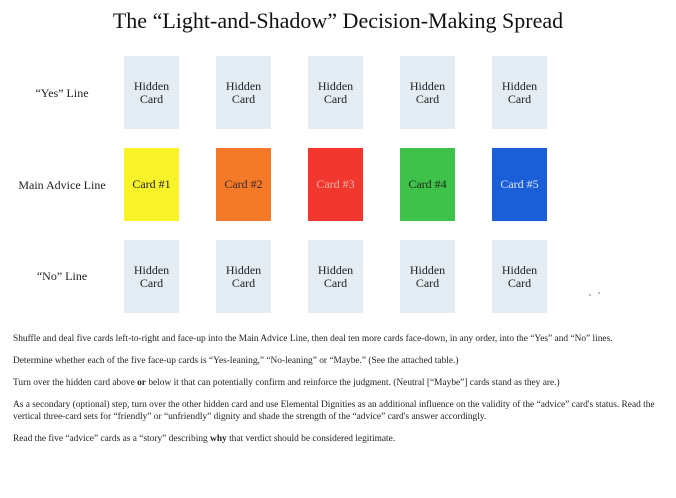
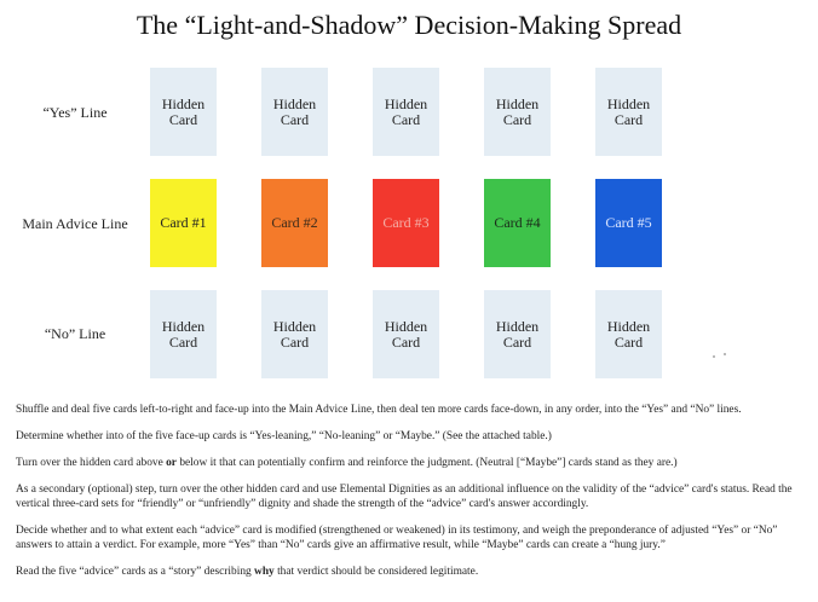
  The “Light-and-Shadow” Decision-Making Spread
  “Yes” Line
  Main Advice Line
  “No” Line
  Hidden
  Card
  Hidden
  Card
  Hidden
  Card
  Hidden
  Card
  Hidden
  Card
  Card #1
  Card #2
  Card #3
  Card #4
  Card #5
  Hidden
  Card
  Hidden
  Card
  Hidden
  Card
  Hidden
  Card
  Hidden
  Card
  Shuffle and deal five cards left-to-right and face-up into the Main Advice Line, then deal ten more cards face-down, in any order, into the “Yes” and “No” lines.
- Determine whether each of the five face-up cards is “Yes-leaning,” “No-leaning” or “Maybe.” (See the attached table.)
+ Determine whether into of the five face-up cards is “Yes-leaning,” “No-leaning” or “Maybe.” (See the attached table.)
  Turn over the hidden card above or below it that can potentially confirm and reinforce the judgment. (Neutral [“Maybe”] cards stand as they are.)
  As a secondary (optional) step, turn over the other hidden card and use Elemental Dignities as an additional influence on the validity of the “advice” card's status. Read the vertical three-card sets for “friendly” or “unfriendly” dignity and shade the strength of the “advice” card's answer accordingly.
+ Decide whether and to what extent each “advice” card is modified (strengthened or weakened) in its testimony, and weigh the preponderance of adjusted “Yes” or “No” answers to attain a verdict. For example, more “Yes” than “No” cards give an affirmative result, while “Maybe” cards can create a “hung jury.”
  Read the five “advice” cards as a “story” describing why that verdict should be considered legitimate.
